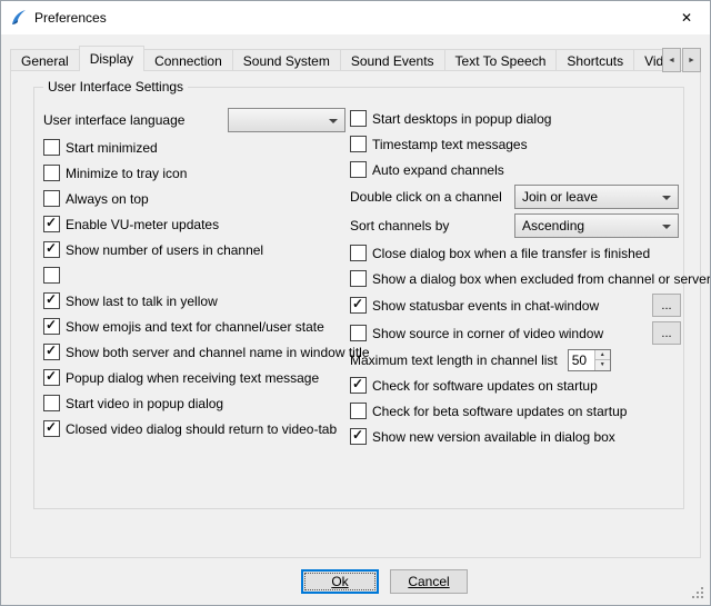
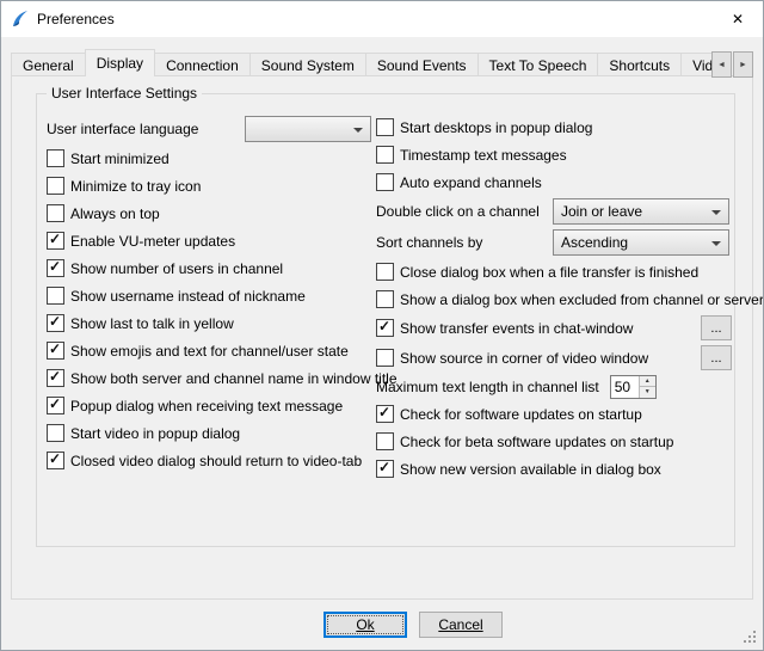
  Preferences
  ✕
  General
  Display
  Connection
  Sound System
  Sound Events
  Text To Speech
  Shortcuts
  User Interface Settings
  User interface language
  Start minimized
  Minimize to tray icon
  Always on top
  Enable VU-meter updates
  Show number of users in channel
+ Show username instead of nickname
  Show last to talk in yellow
  Show emojis and text for channel/user state
  Show both server and channel name in window title
  Popup dialog when receiving text message
  Start video in popup dialog
  Closed video dialog should return to video-tab
  Start desktops in popup dialog
  Timestamp text messages
  Auto expand channels
  Double click on a channel
  Join or leave
  Sort channels by
  Ascending
  Close dialog box when a file transfer is finished
  Show a dialog box when excluded from channel or server
- Show statusbar events in chat-window
+ Show transfer events in chat-window
  ...
  Show source in corner of video window
  ...
  Maximum text length in channel list
  50
  Check for software updates on startup
  Check for beta software updates on startup
  Show new version available in dialog box
  Ok
  Cancel
